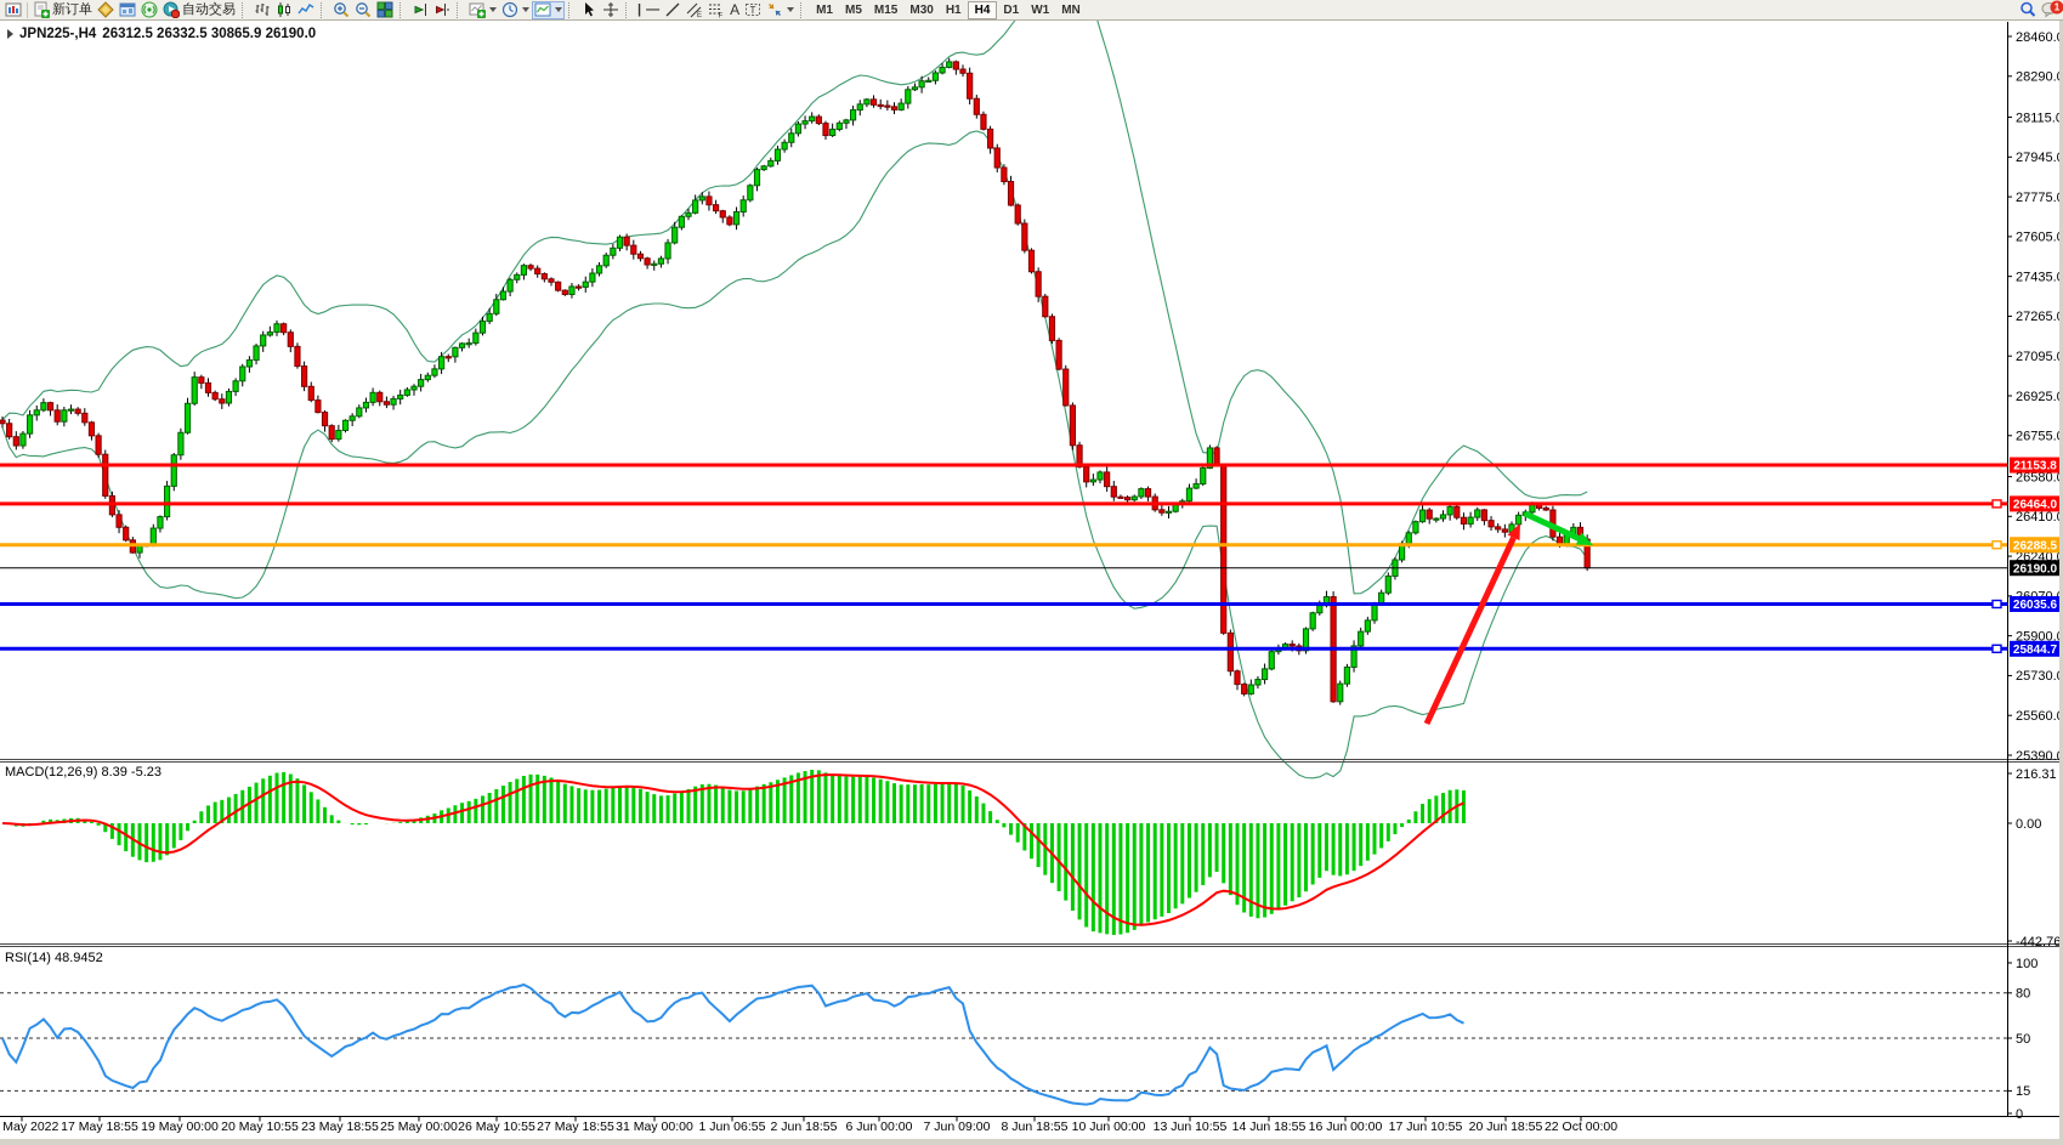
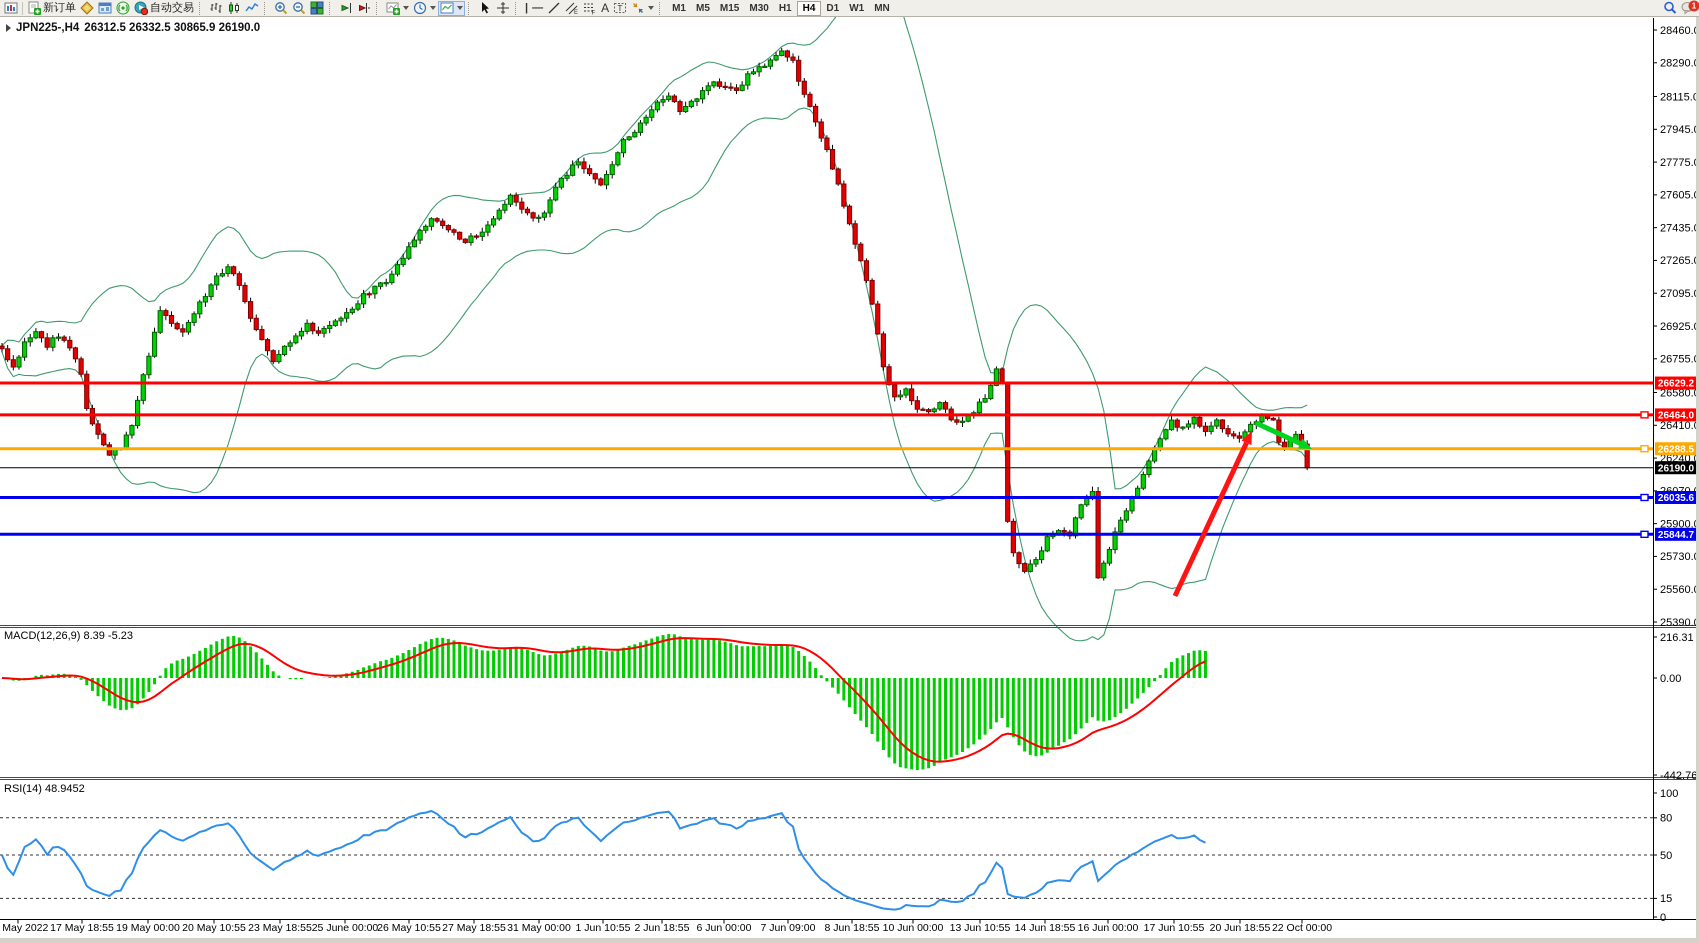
  新订单
  自动交易
  |
  —
  A
  T
  M1
  M5
  M15
  M30
  H1
  H4
  D1
  W1
  MN
  1
  28460.
  28290.
  28115.
  27945.
  27775.
  27605.
  27435.
  27265.
  27095.
  26925.
  26755.
  26580.
  26410.
  26240.
  25900.
  25730.
  25560.
  25390.
- 21153.8
+ 26629.2
  26464.0
  26288.5
  26190.0
  26035.6
  25844.7
  216.31
  0.00
  -442.76
  100
  80
  50
  15
  0
  May 2022
  17 May 18:55
  19 May 00:00
  20 May 10:55
  23 May 18:55
- 25 May 00:00
+ 25 June 00:00
  26 May 10:55
  27 May 18:55
  31 May 00:00
- 1 Jun 06:55
+ 1 Jun 10:55
  2 Jun 18:55
  6 Jun 00:00
  7 Jun 09:00
  8 Jun 18:55
  10 Jun 00:00
  13 Jun 10:55
  14 Jun 18:55
  16 Jun 00:00
  17 Jun 10:55
  20 Jun 18:55
  22 Oct 00:00
  JPN225-,H4
  26312.5 26332.5 30865.9 26190.0
  MACD(12,26,9) 8.39 -5.23
  RSI(14) 48.9452
